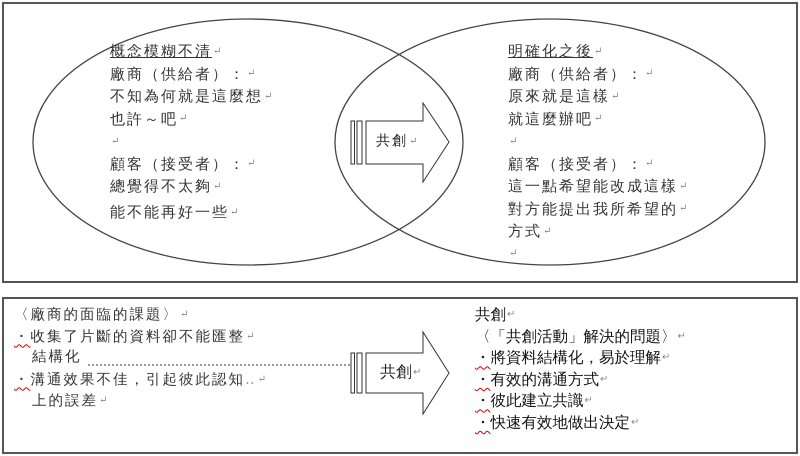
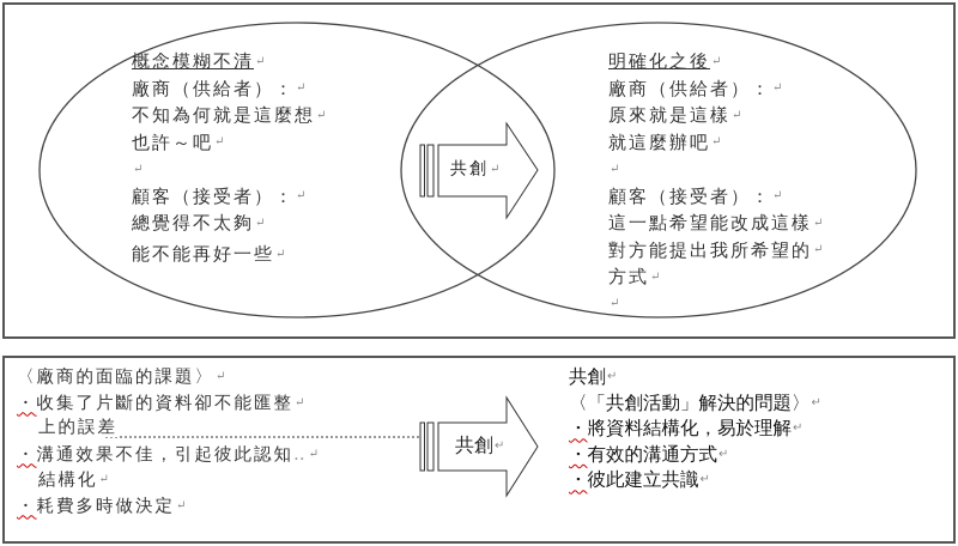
  共創↵
  共創↵
  概念模糊不清↵
  廠商（供給者）：↵
  不知為何就是這麼想↵
  也許～吧↵
  ↵
  顧客（接受者）：↵
  總覺得不太夠↵
  能不能再好一些↵
  明確化之後↵
  廠商（供給者）：↵
  原來就是這樣↵
  就這麼辦吧↵
  ↵
  顧客（接受者）：↵
  這一點希望能改成這樣↵
  對方能提出我所希望的↵
  方式↵
  ↵
  〈廠商的面臨的課題〉↵
  ・收集了片斷的資料卻不能匯整↵
- 結構化
+ 上的誤差
  ・溝通效果不佳，引起彼此認知‥↵
- 上的誤差↵
+ 結構化↵
+ ・耗費多時做決定↵
  共創↵
  〈「共創活動」解決的問題〉↵
  ・將資料結構化，易於理解↵
  ・有效的溝通方式↵
  ・彼此建立共識↵
- ・快速有效地做出決定↵
